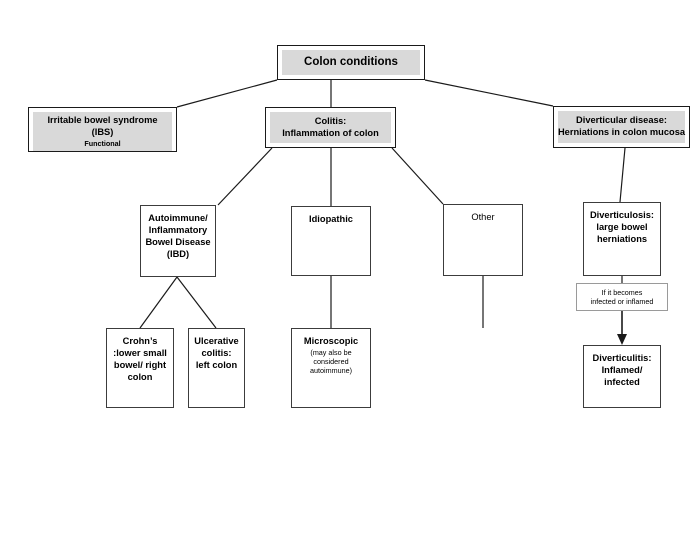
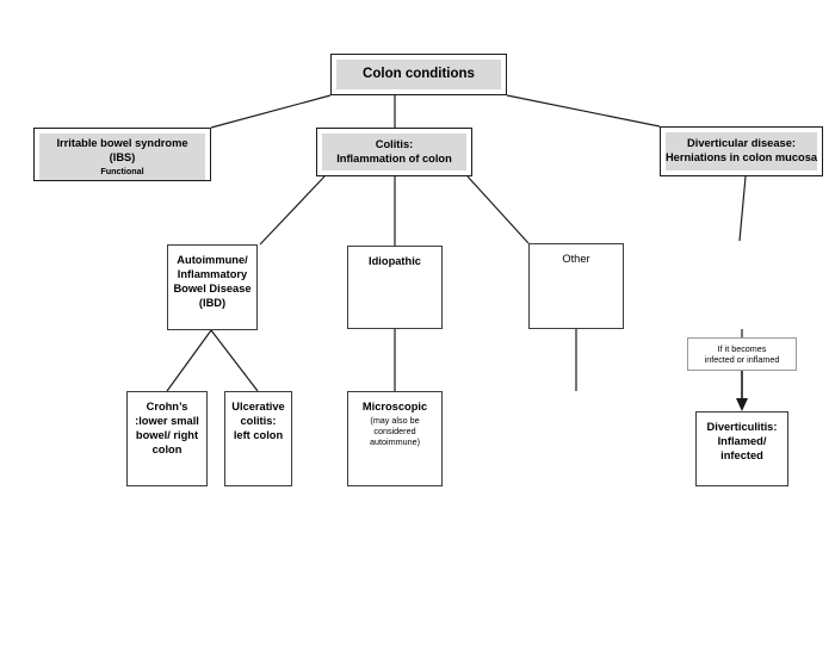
  Colon conditions
  Irritable bowel syndrome
  (IBS)
  Functional
  Colitis:
  Inflammation of colon
  Diverticular disease:
  Herniations in colon mucosa
  Autoimmune/
  Inflammatory
  Bowel Disease
  (IBD)
  Idiopathic
  Other
- Diverticulosis:
- large bowel
- herniations
  If it becomes
  infected or inflamed
  Crohn’s
  :lower small
  bowel/ right
  colon
  Ulcerative
  colitis:
  left colon
  Microscopic
  (may also be
  considered
  autoimmune)
  Diverticulitis:
  Inflamed/
  infected
